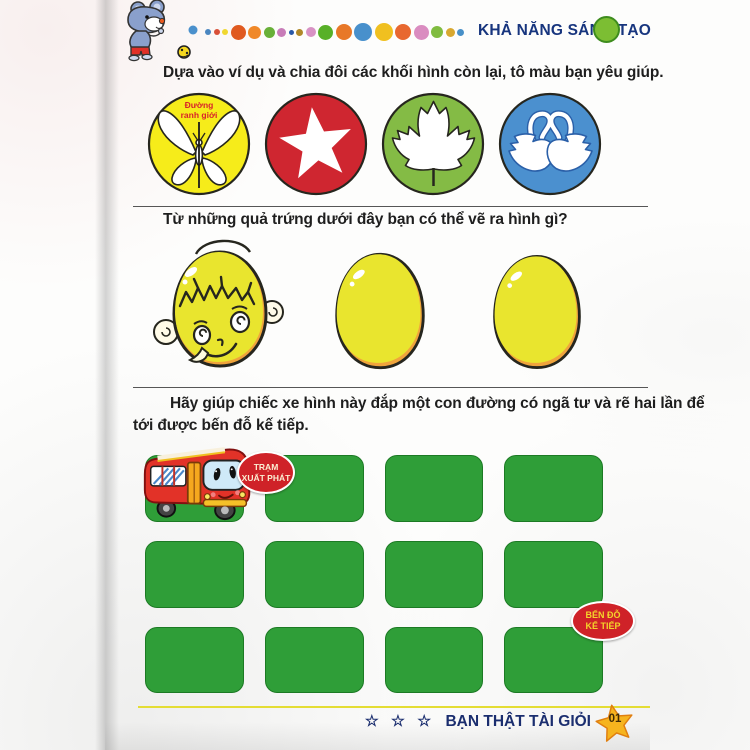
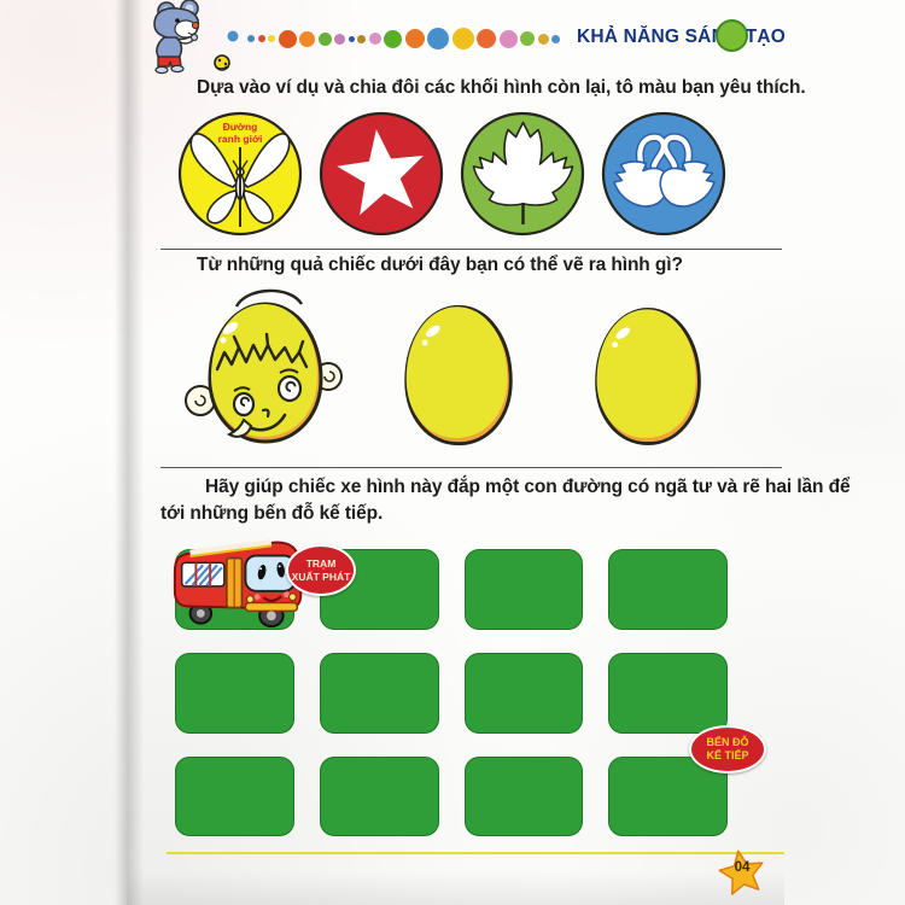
  KHẢ NĂNG SÁ TẠO
- Dựa vào ví dụ và chia đôi các khối hình còn lại, tô màu bạn yêu giúp.
+ Dựa vào ví dụ và chia đôi các khối hình còn lại, tô màu bạn yêu thích.
  Đường
  ranh giới
- Từ những quả trứng dưới đây bạn có thể vẽ ra hình gì?
+ Từ những quả chiếc dưới đây bạn có thể vẽ ra hình gì?
  Hãy giúp chiếc xe hình này đắp một con đường có ngã tư và rẽ hai lần để
- tới được bến đỗ kế tiếp.
+ tới những bến đỗ kế tiếp.
  TRẠM
  XUẤT PHÁT
  BẾN ĐỖ
  KẾ TIẾP
- ☆ ☆ ☆ BẠN THẬT TÀI GIỎI
- 01
+ 04
